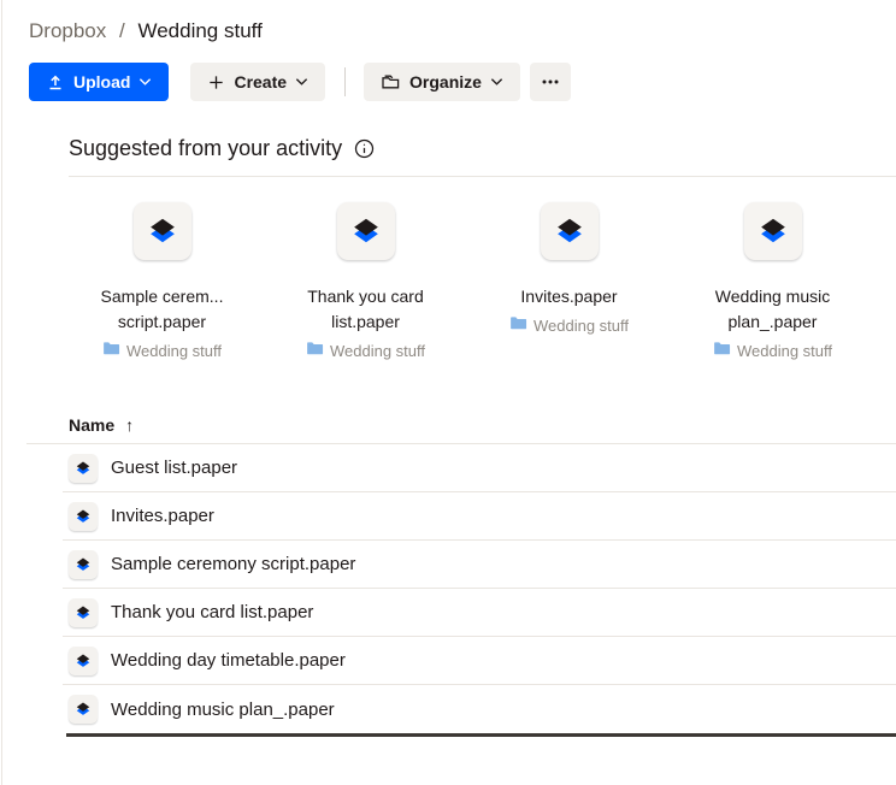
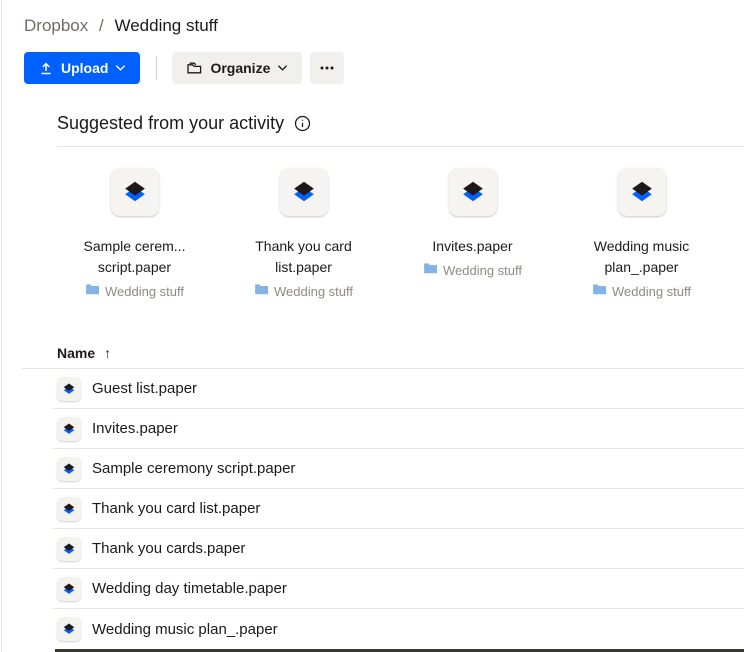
  Dropbox / Wedding stuff
  Upload
- Create
  Organize
  Suggested from your activity
  Sample cerem...
  script.paper
  Wedding stuff
  Thank you card
  list.paper
  Wedding stuff
  Invites.paper
  Wedding stuff
  Wedding music
  plan_.paper
  Wedding stuff
  Name
  ↑
  Guest list.paper
  Invites.paper
  Sample ceremony script.paper
  Thank you card list.paper
+ Thank you cards.paper
  Wedding day timetable.paper
  Wedding music plan_.paper
